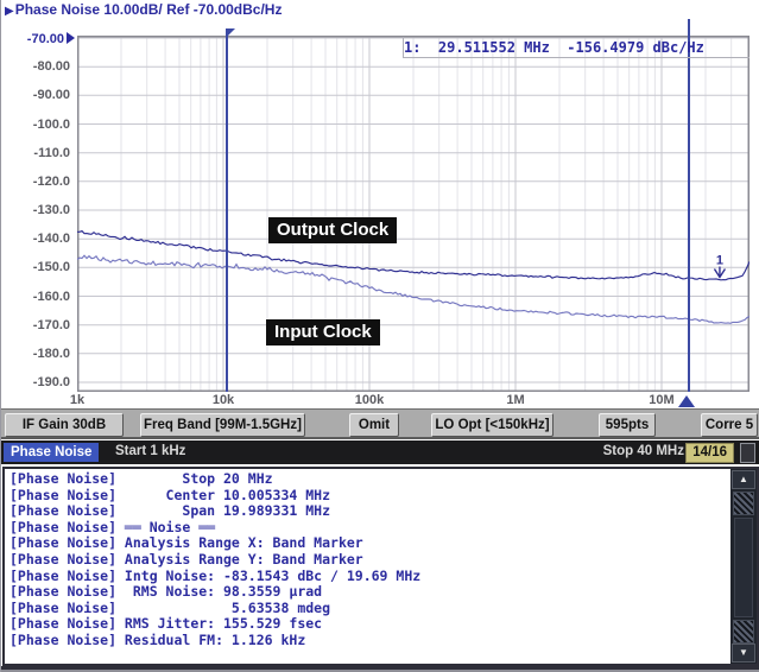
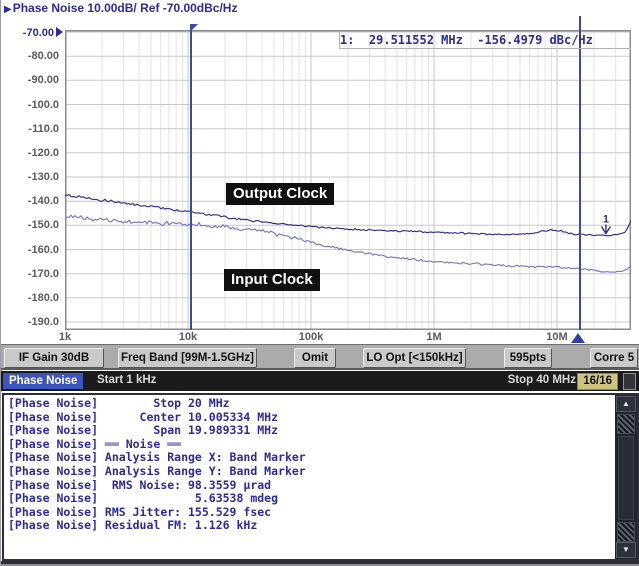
  ▶Phase Noise 10.00dB/ Ref -70.00dBc/Hz
  -70.00
  1
  1: 29.511552 MHz -156.4979 dBc/Hz
  -80.00
  -90.00
  -100.0
  -110.0
  -120.0
  -130.0
  -140.0
  -150.0
  -160.0
  -170.0
  -180.0
  -190.0
  1k
  10k
  100k
  1M
  10M
  Output Clock
  Input Clock
  IF Gain 30dB
  Freq Band [99M-1.5GHz]
  Omit
  LO Opt [<150kHz]
  595pts
  Corre 5
  Phase Noise
  Start 1 kHz
  Stop 40 MHz
- 14/16
+ 16/16
  [Phase Noise] Stop 20 MHz
  [Phase Noise] Center 10.005334 MHz
  [Phase Noise] Span 19.989331 MHz
  [Phase Noise] ══ Noise ══
  [Phase Noise] Analysis Range X: Band Marker
  [Phase Noise] Analysis Range Y: Band Marker
- [Phase Noise] Intg Noise: -83.1543 dBc / 19.69 MHz
  [Phase Noise] RMS Noise: 98.3559 µrad
  [Phase Noise] 5.63538 mdeg
  [Phase Noise] RMS Jitter: 155.529 fsec
  [Phase Noise] Residual FM: 1.126 kHz
  ▲
  ▼
